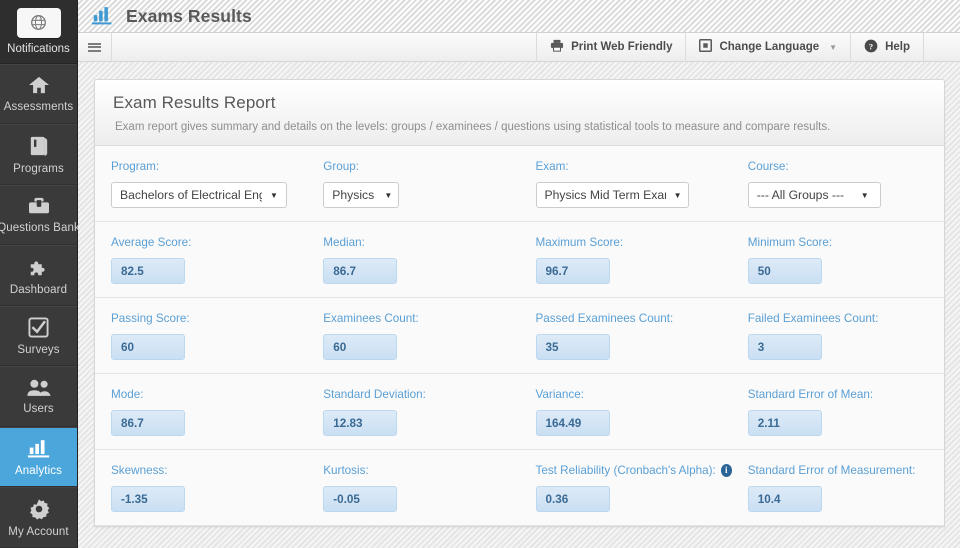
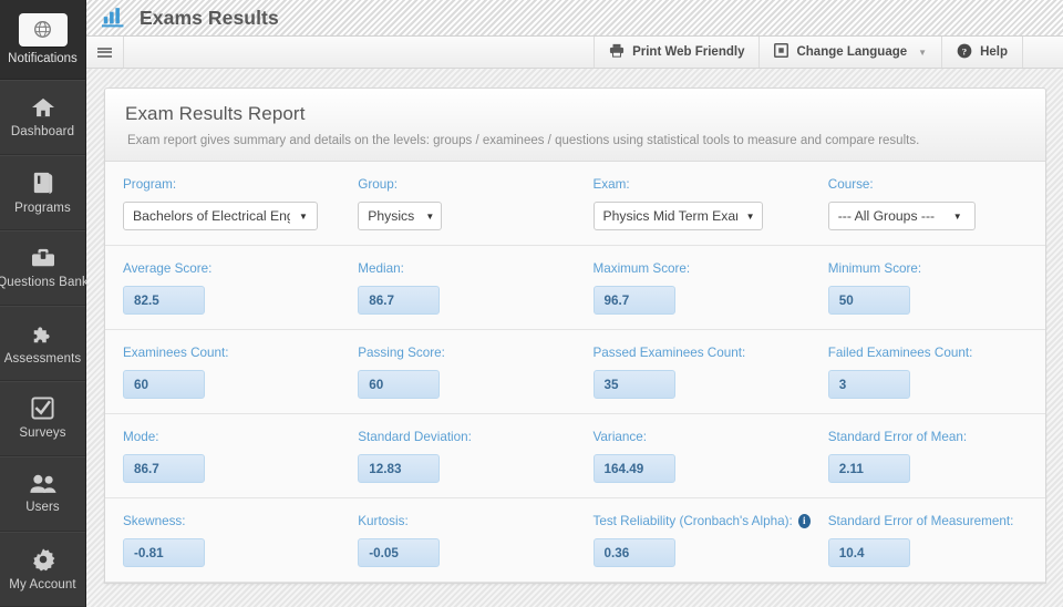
  Notifications
- Assessments
+ Dashboard
  Programs
  Questions Bank
- Dashboard
+ Assessments
  Surveys
  Users
- Analytics
  My Account
  Exams Results
  Print Web Friendly
  Change Language
  ▼
  ?
  Help
  Exam Results Report
  Exam report gives summary and details on the levels: groups / examinees / questions using statistical tools to measure and compare results.
  Program:
  Bachelors of Electrical En
  ▼
  Group:
  Physics
  ▼
  Exam:
  Physics Mid Term Exa
  ▼
  Course:
  --- All Groups ---
  ▼
  Average Score:
  82.5
  Median:
  86.7
  Maximum Score:
  96.7
  Minimum Score:
  50
- Passing Score:
+ Examinees Count:
  60
- Examinees Count:
+ Passing Score:
  60
  Passed Examinees Count:
  35
  Failed Examinees Count:
  3
  Mode:
  86.7
  Standard Deviation:
  12.83
  Variance:
  164.49
  Standard Error of Mean:
  2.11
  Skewness:
- -1.35
+ -0.81
  Kurtosis:
  -0.05
  Test Reliability (Cronbach's Alpha):
  i
  0.36
  Standard Error of Measurement:
  10.4
